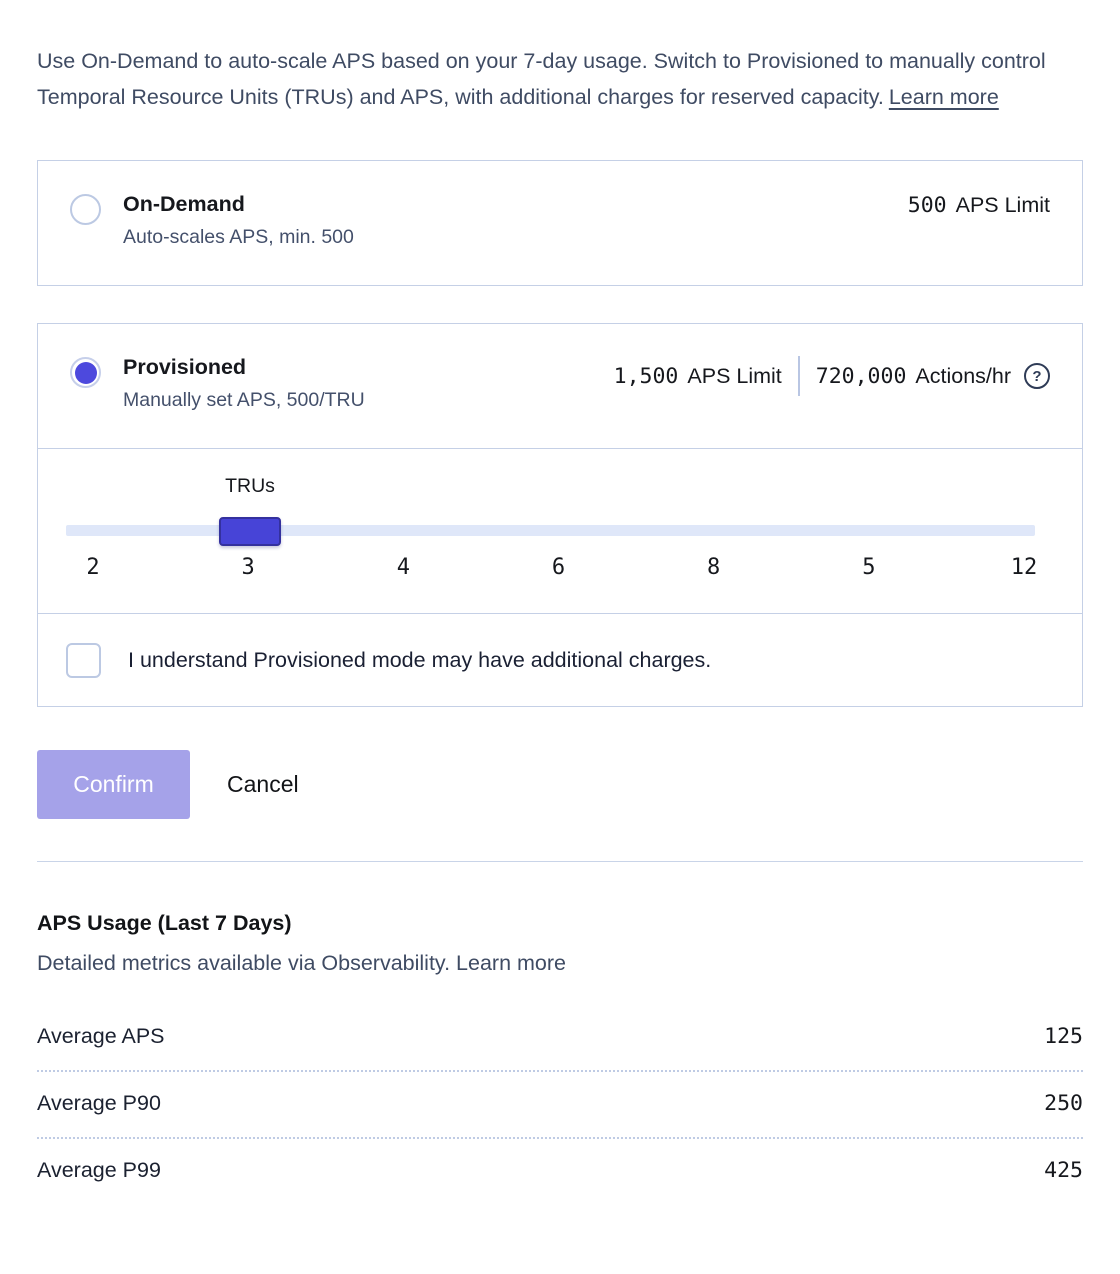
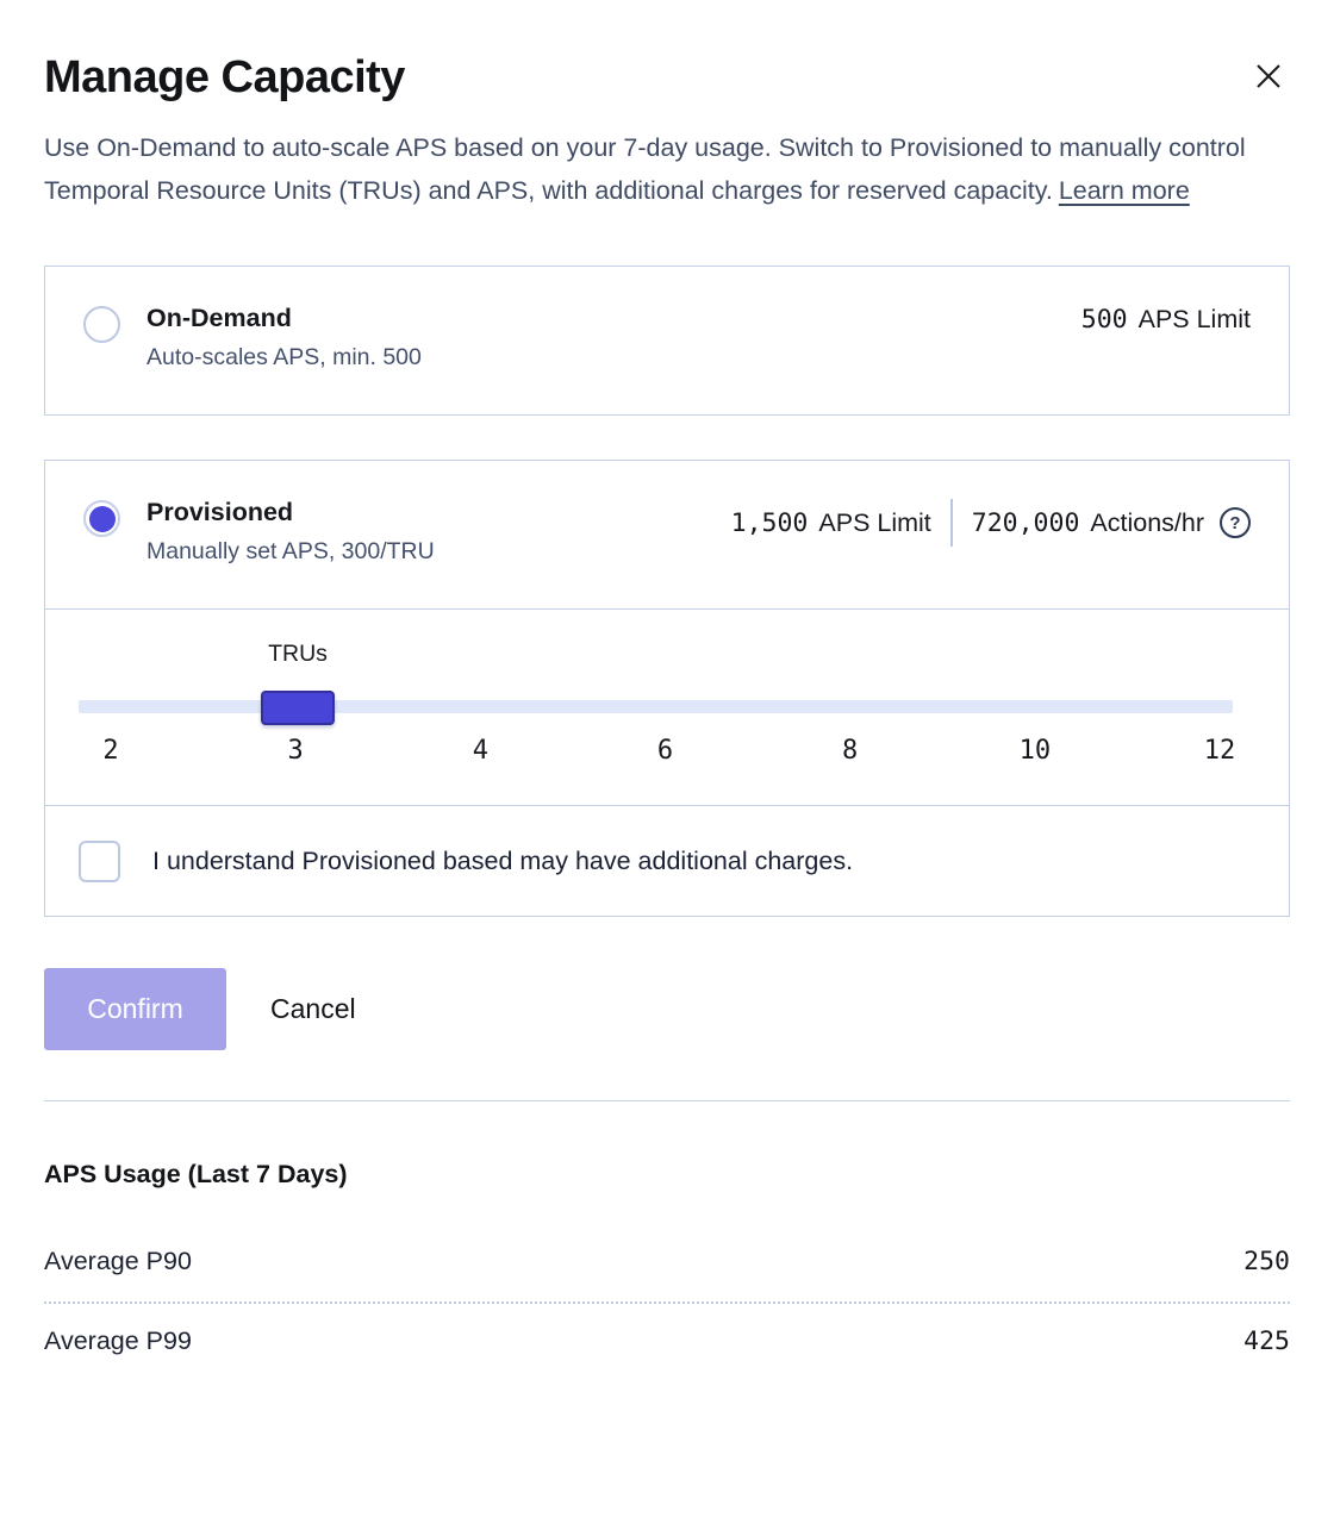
+ Manage Capacity
  Use On-Demand to auto-scale APS based on your 7-day usage. Switch to Provisioned to manually control Temporal Resource Units (TRUs) and APS, with additional charges for reserved capacity. Learn more
  On-Demand
  Auto-scales APS, min. 500
  500
  APS Limit
  Provisioned
- Manually set APS, 500/TRU
+ Manually set APS, 300/TRU
  1,500
  APS Limit
  720,000
  Actions/hr
  ?
  TRUs
  2
  3
  4
  6
  8
- 5
+ 10
  12
- I understand Provisioned mode may have additional charges.
+ I understand Provisioned based may have additional charges.
  Confirm
  Cancel
  APS Usage (Last 7 Days)
- Detailed metrics available via Observability. Learn more
- Average APS
- 125
  Average P90
  250
  Average P99
  425
